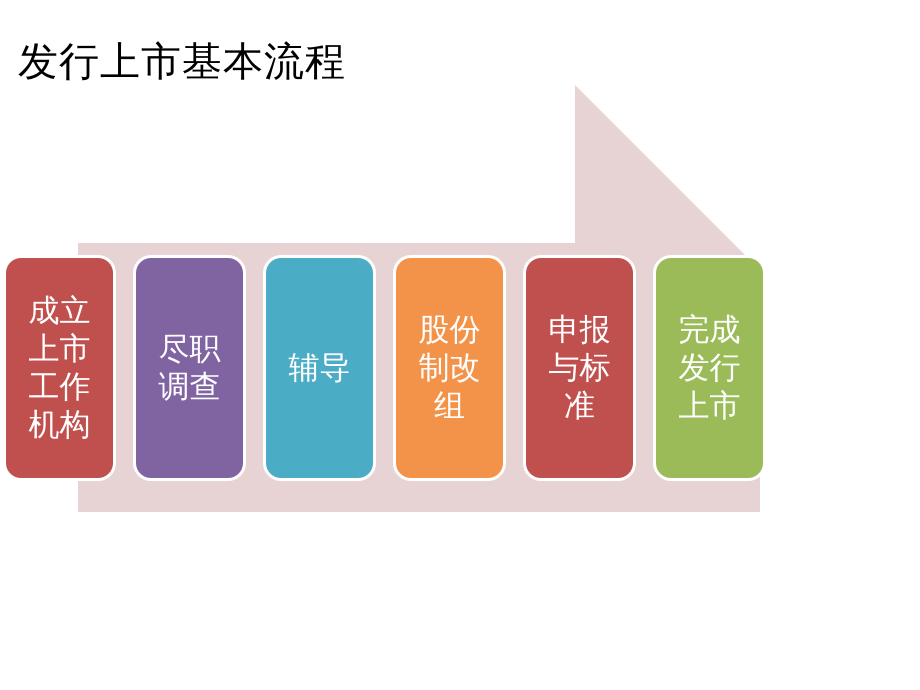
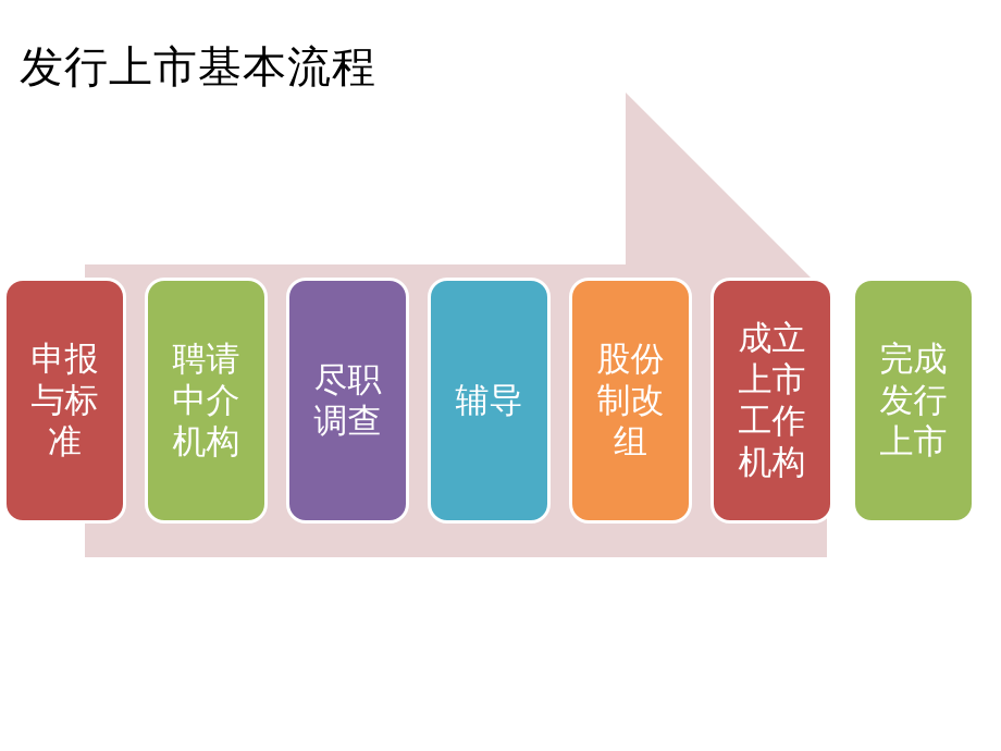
  发行上市基本流程
- 成立上市工作机构
+ 申报与标准
+ 聘请中介机构
  尽职调查
  辅导
  股份制改组
- 申报与标准
+ 成立上市工作机构
  完成发行上市
